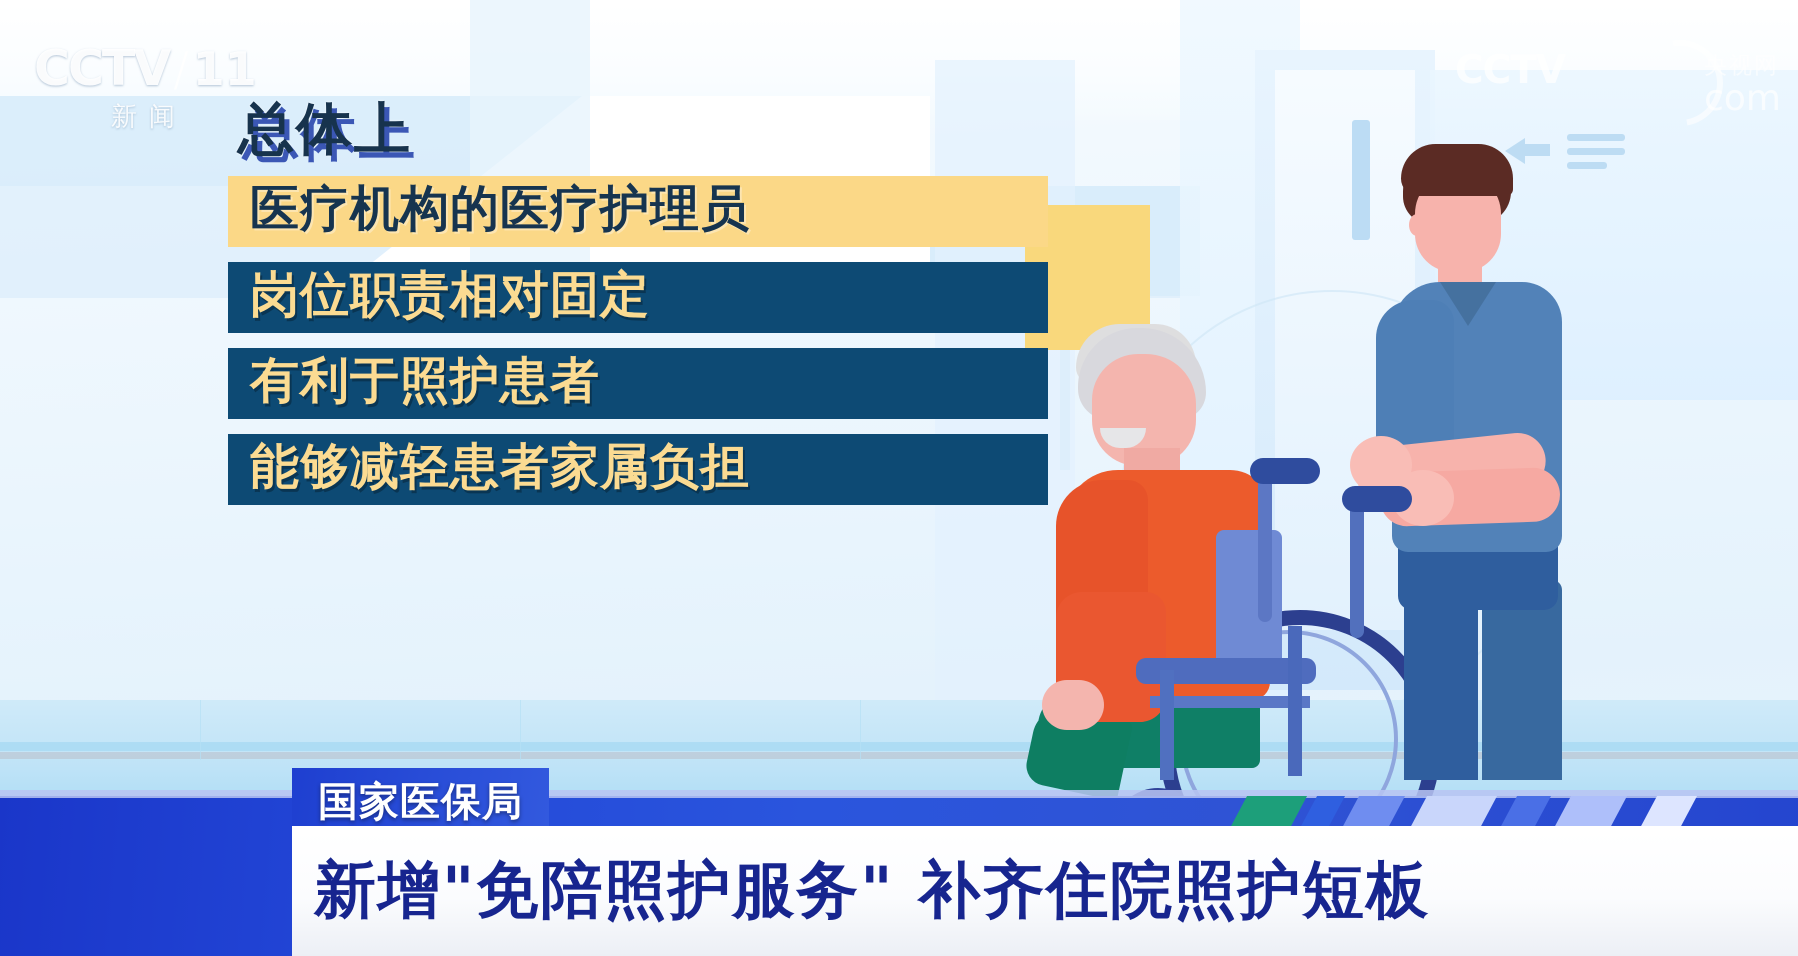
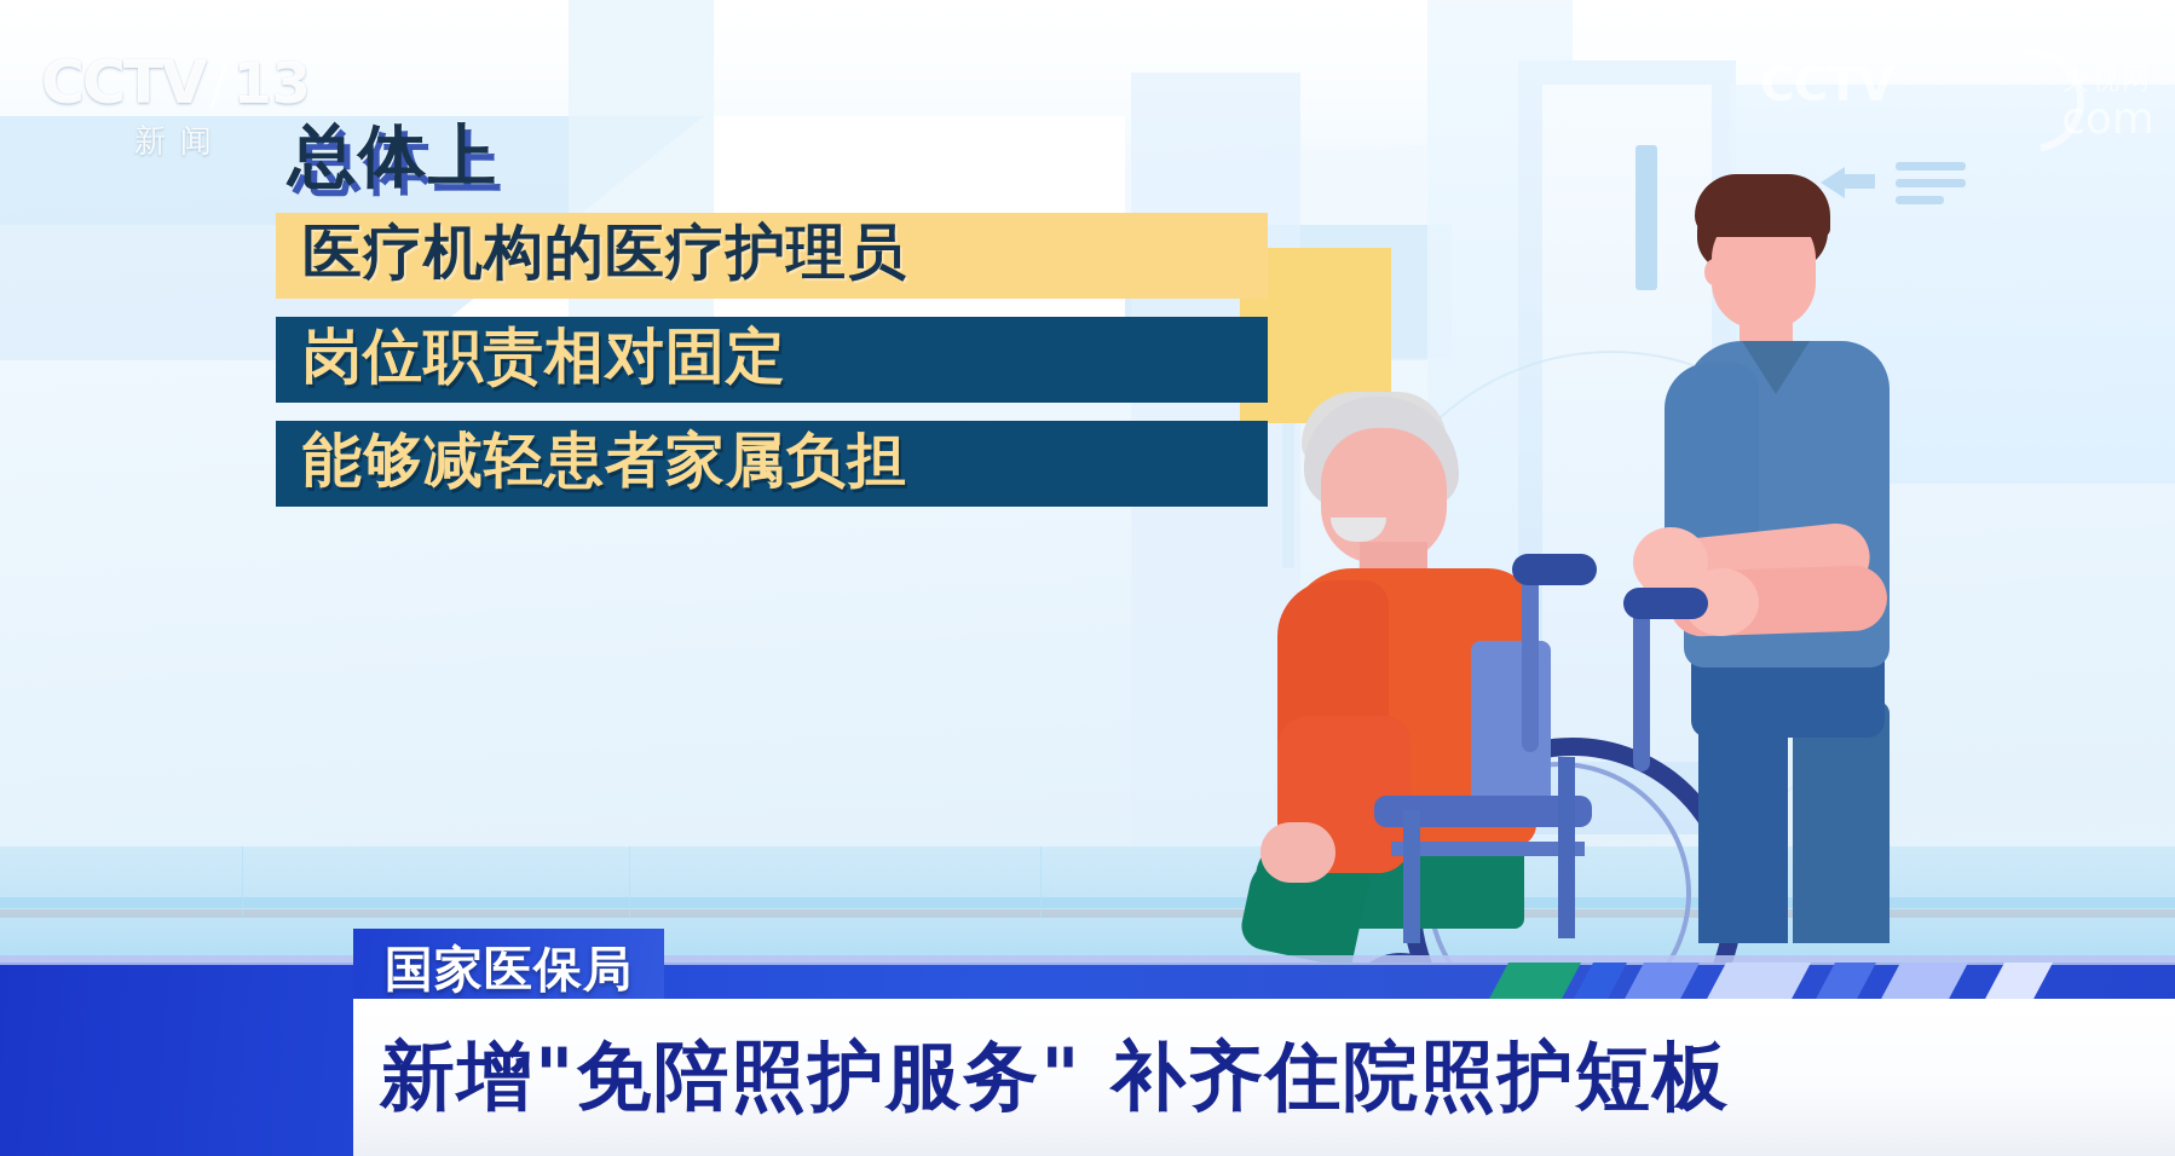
  CCTV
- 11
+ 13
  新闻
  总体上
  医疗机构的医疗护理员
  岗位职责相对固定
- 有利于照护患者
  能够减轻患者家属负担
  国家医保局
  新增"免陪照护服务" 补齐住院照护短板
